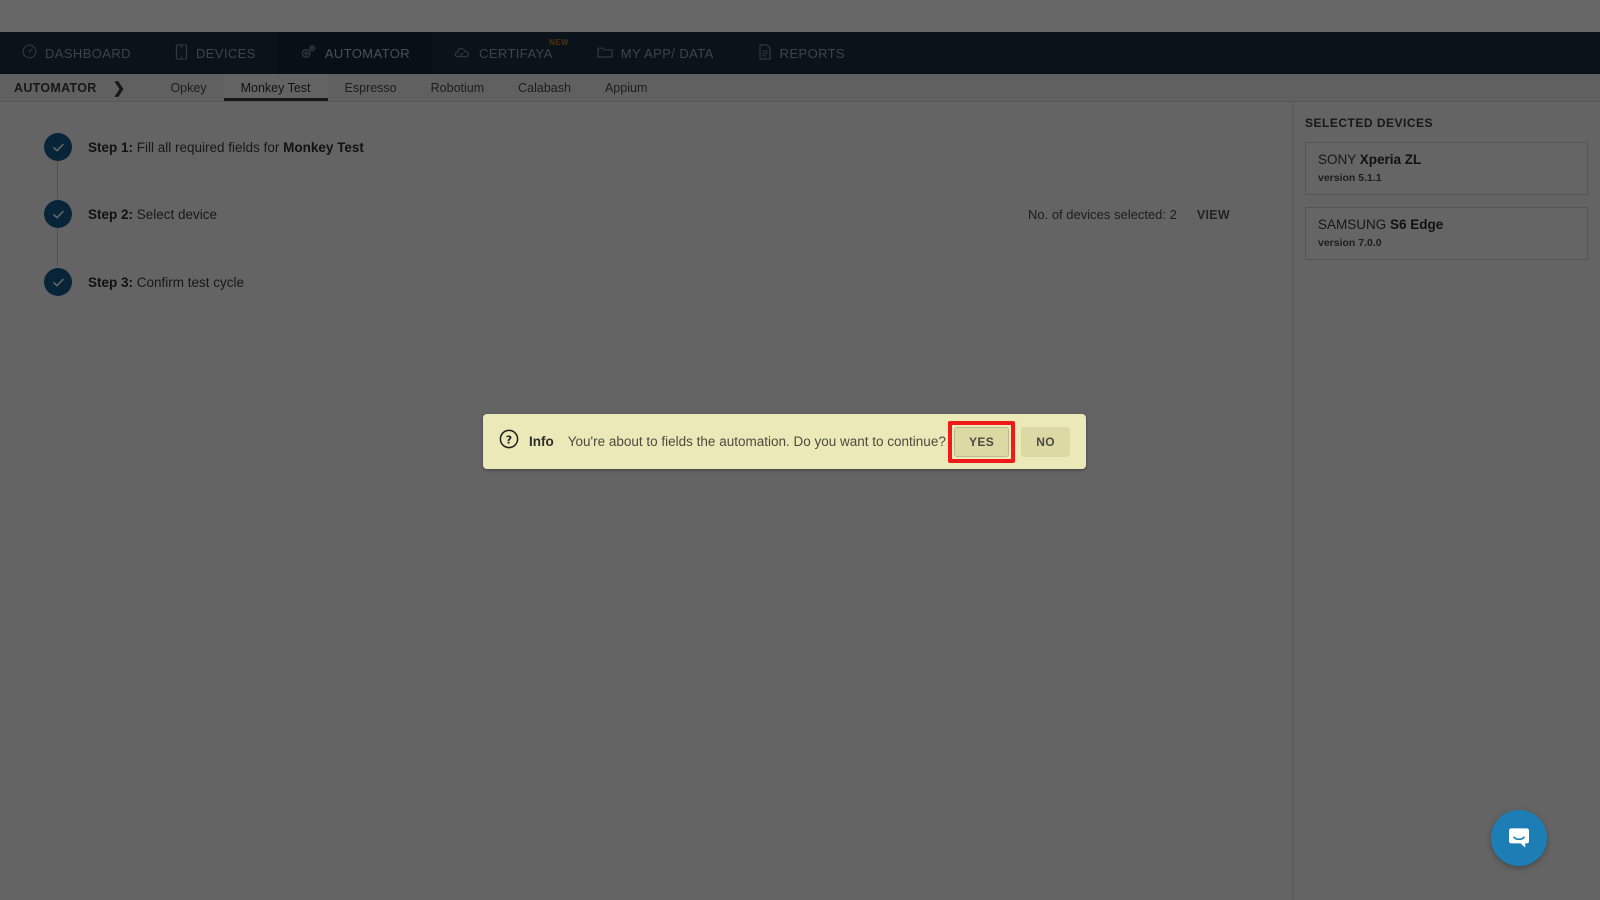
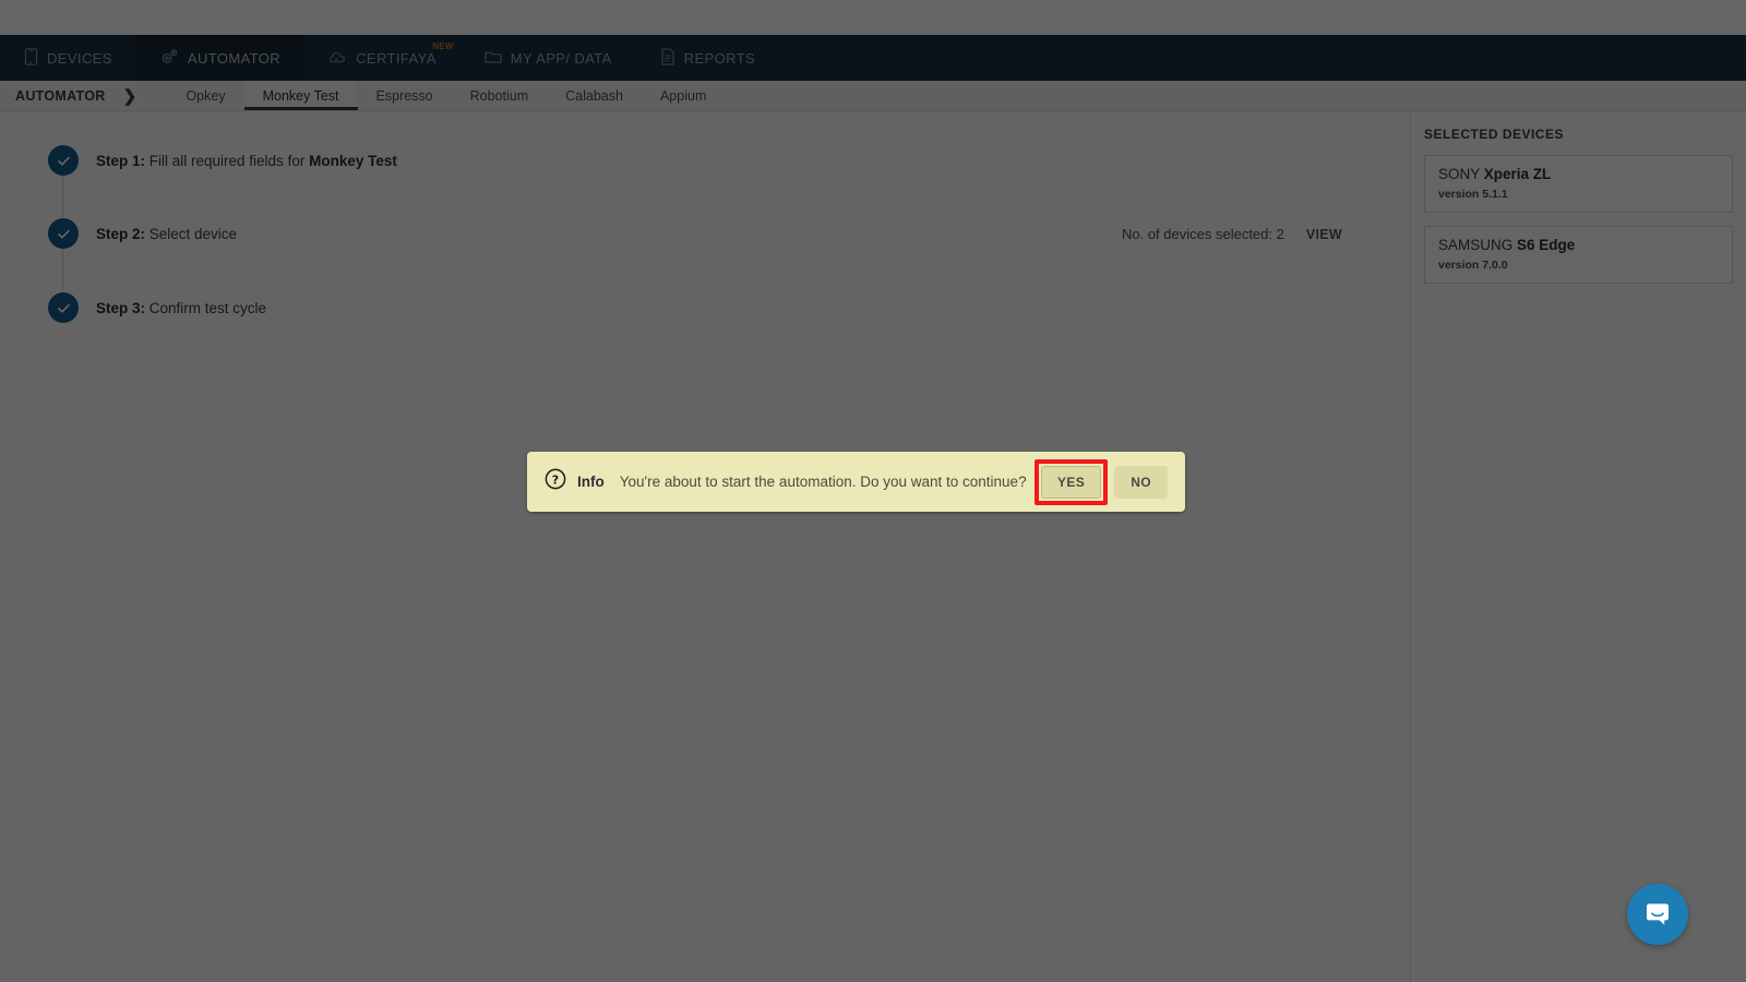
- DASHBOARD
  DEVICES
  AUTOMATOR
  CERTIFAYA
  NEW
  MY APP/ DATA
  REPORTS
  AUTOMATOR
  ❯
  Opkey
  Monkey Test
  Espresso
  Robotium
  Calabash
  Appium
  Step 1: Fill all required fields for Monkey Test
  Step 2: Select device
  No. of devices selected: 2
  VIEW
  Step 3: Confirm test cycle
  SELECTED DEVICES
  SONY Xperia ZL
  version 5.1.1
  SAMSUNG S6 Edge
  version 7.0.0
  ?
  Info
- You're about to fields the automation. Do you want to continue?
+ You're about to start the automation. Do you want to continue?
  YES
  NO
